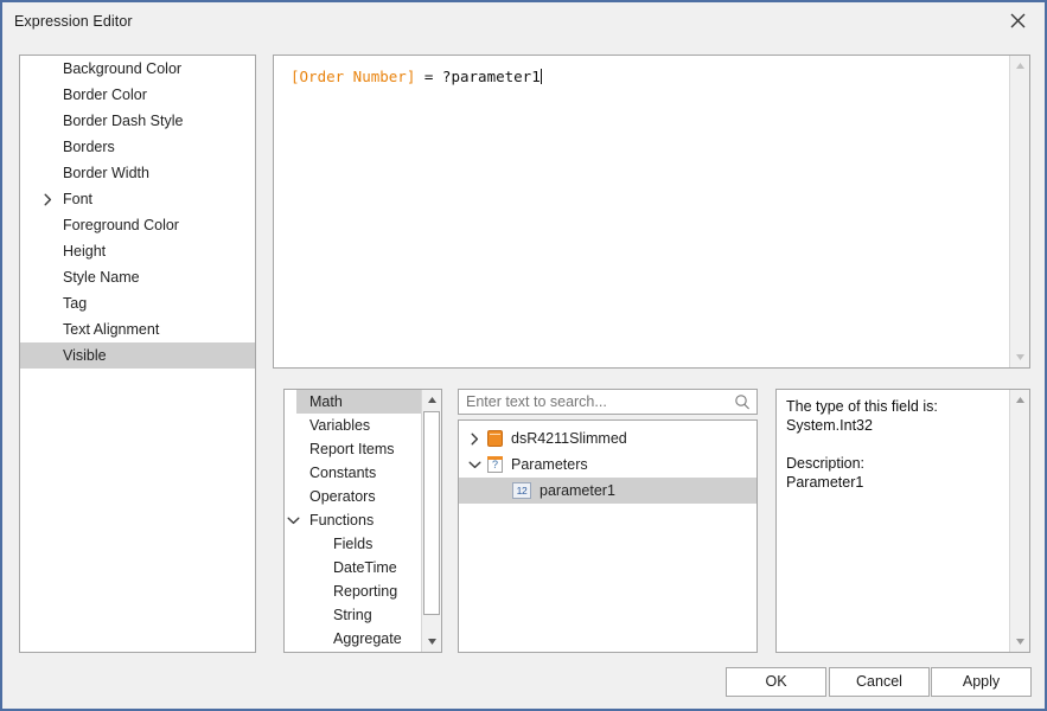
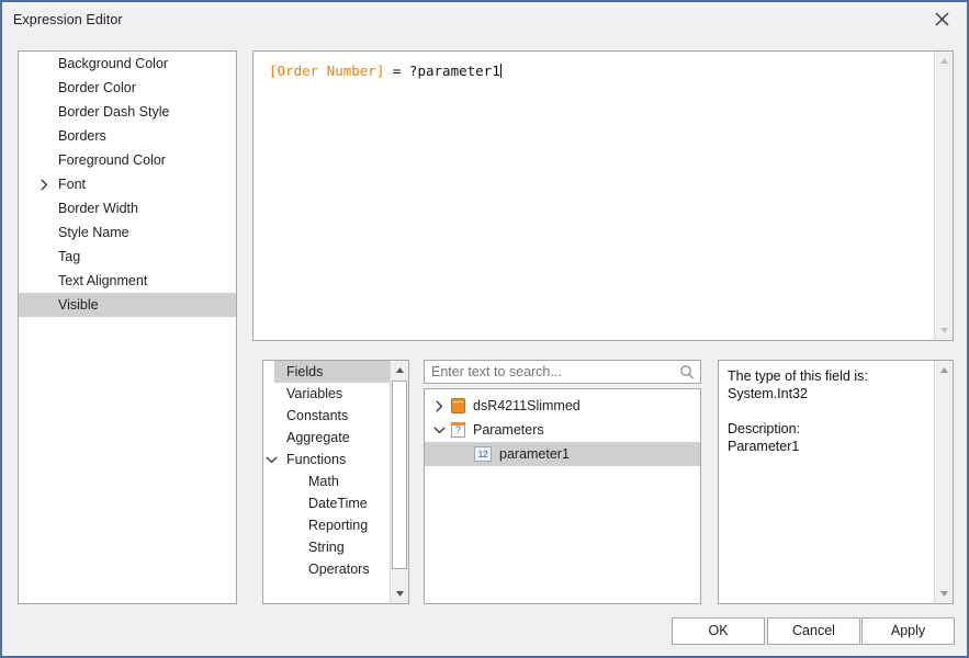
  Expression Editor
  Background Color
  Border Color
  Border Dash Style
  Borders
- Border Width
+ Foreground Color
  Font
- Foreground Color
+ Border Width
- Height
  Style Name
  Tag
  Text Alignment
  Visible
  [Order Number] = ?parameter1
- Math
+ Fields
  Variables
- Report Items
  Constants
- Operators
+ Aggregate
  Functions
- Fields
+ Math
  DateTime
  Reporting
  String
- Aggregate
+ Operators
  Enter text to search...
  dsR4211Slimmed
  ?
  Parameters
  12
  parameter1
  The type of this field is:
  System.Int32
  Description:
  Parameter1
  OK
  Cancel
  Apply
